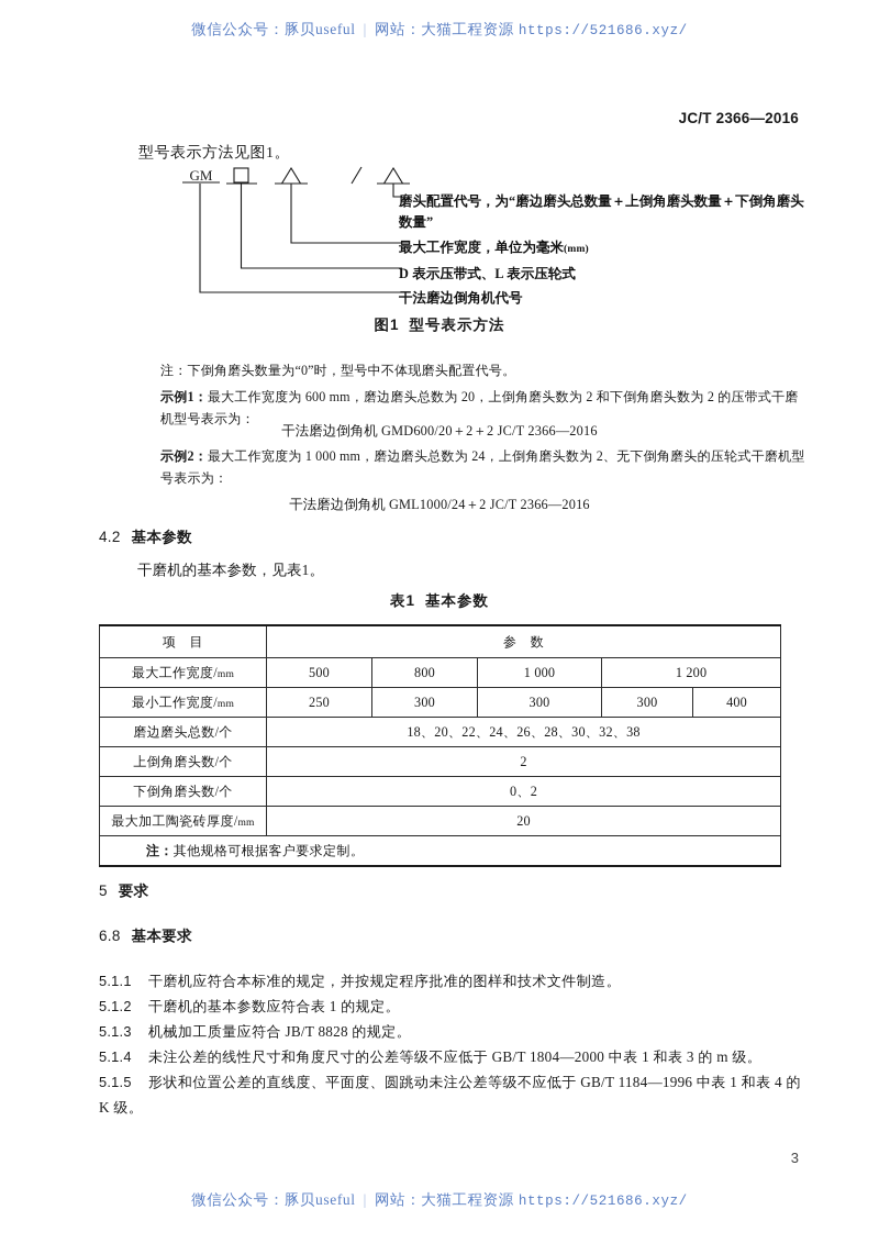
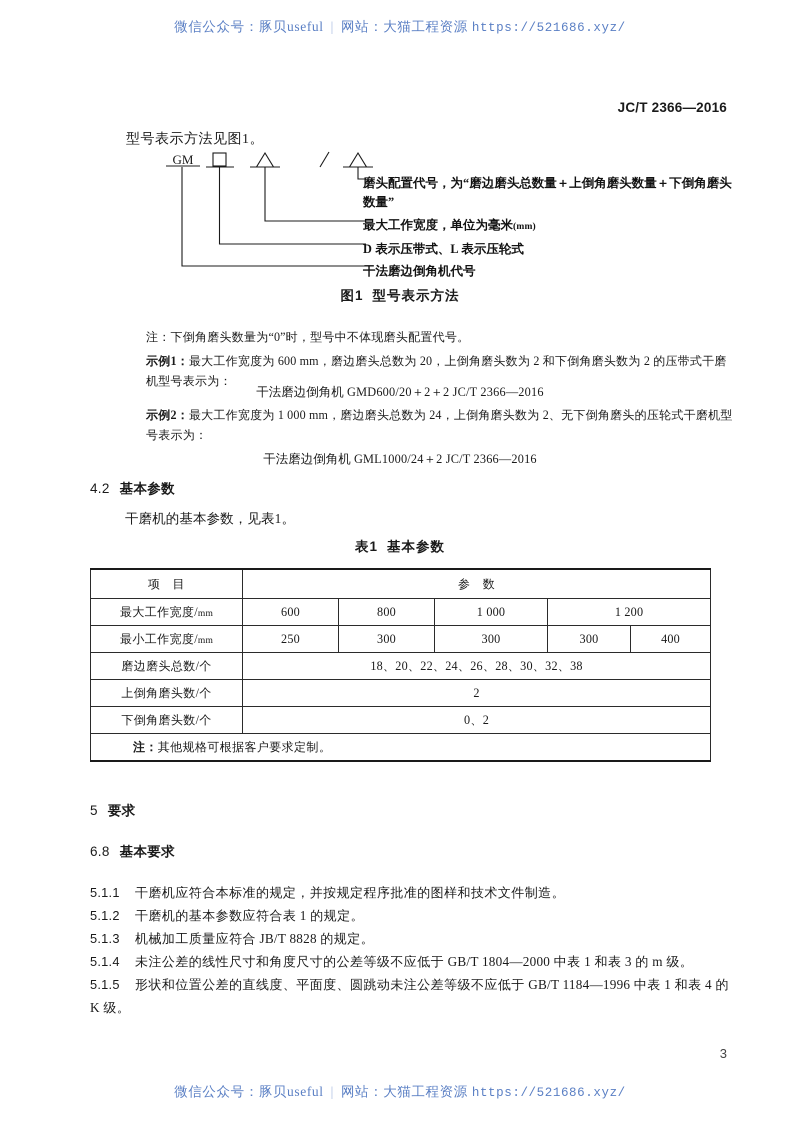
  微信公众号：豚贝useful | 网站：大猫工程资源 https://521686.xyz/
  JC/T 2366—2016
  型号表示方法见图1。
  GM
  磨头配置代号，为“磨边磨头总数量＋上倒角磨头数量＋下倒角磨头数量”
  最大工作宽度，单位为毫米(mm)
  D 表示压带式、L 表示压轮式
  干法磨边倒角机代号
  图1 型号表示方法
  注：下倒角磨头数量为“0”时，型号中不体现磨头配置代号。
  示例1：最大工作宽度为 600 mm，磨边磨头总数为 20，上倒角磨头数为 2 和下倒角磨头数为 2 的压带式干磨机型号表示为：
  干法磨边倒角机 GMD600/20＋2＋2 JC/T 2366—2016
  示例2：最大工作宽度为 1 000 mm，磨边磨头总数为 24，上倒角磨头数为 2、无下倒角磨头的压轮式干磨机型号表示为：
  干法磨边倒角机 GML1000/24＋2 JC/T 2366—2016
  4.2 基本参数
  干磨机的基本参数，见表1。
  表1 基本参数
  项 目	参 数
- 最大工作宽度/mm	500	800	1 000	1 200
+ 最大工作宽度/mm	600	800	1 000	1 200
  最小工作宽度/mm	250	300	300	300	400
  磨边磨头总数/个	18、20、22、24、26、28、30、32、38
  上倒角磨头数/个	2
  下倒角磨头数/个	0、2
- 最大加工陶瓷砖厚度/mm	20
  注：其他规格可根据客户要求定制。
  5 要求
  6.8 基本要求
  5.1.1 干磨机应符合本标准的规定，并按规定程序批准的图样和技术文件制造。
  5.1.2 干磨机的基本参数应符合表 1 的规定。
  5.1.3 机械加工质量应符合 JB/T 8828 的规定。
  5.1.4 未注公差的线性尺寸和角度尺寸的公差等级不应低于 GB/T 1804—2000 中表 1 和表 3 的 m 级。
  5.1.5 形状和位置公差的直线度、平面度、圆跳动未注公差等级不应低于 GB/T 1184—1996 中表 1 和表 4 的 K 级。
  3
  微信公众号：豚贝useful | 网站：大猫工程资源 https://521686.xyz/
